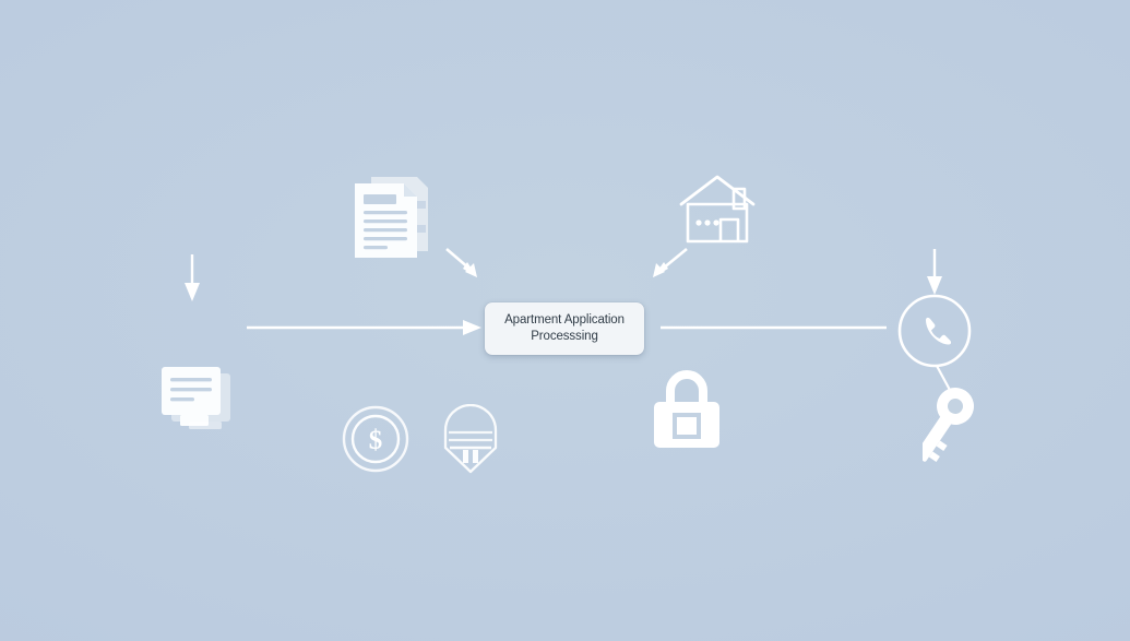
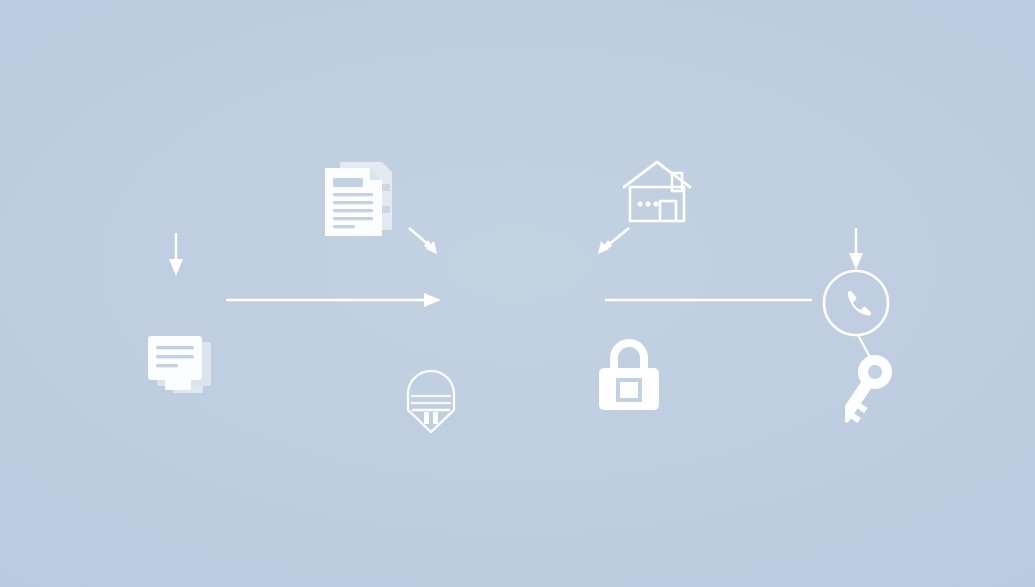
- $
- Apartment Application
- Processsing
